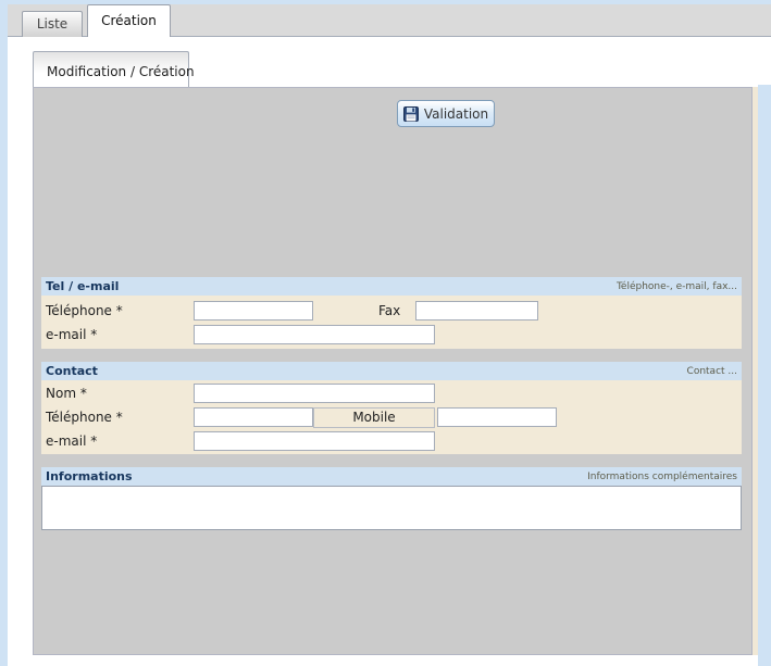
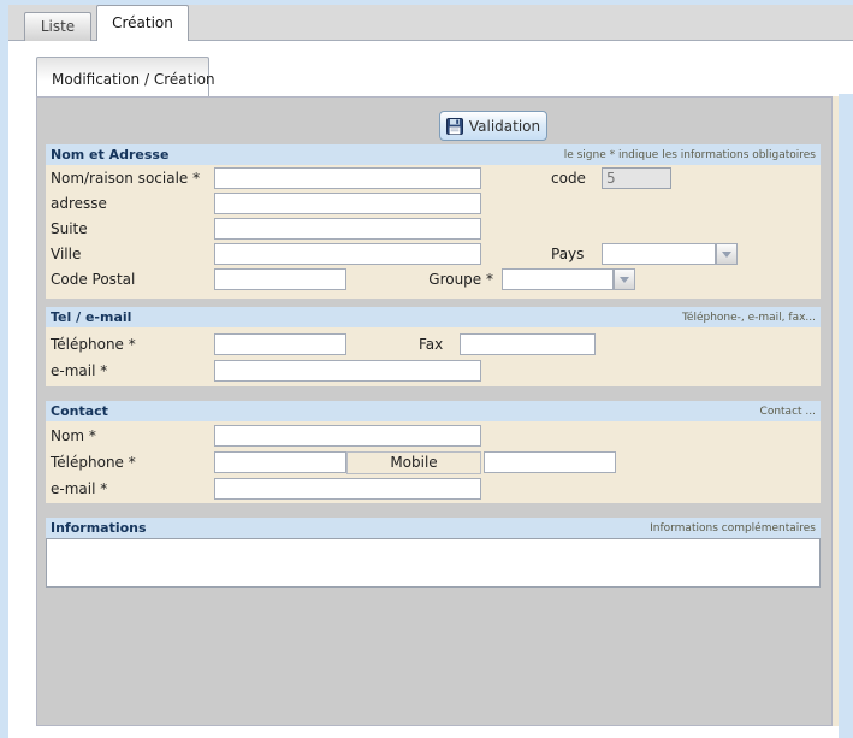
  Liste
  Création
  Modification / Création
  Validation
+ Nom et Adresse
+ le signe * indique les informations obligatoires
+ Nom/raison sociale *
+ code
+ 5
+ adresse
+ Suite
+ Ville
+ Pays
+ Code Postal
+ Groupe *
  Tel / e-mail
  Téléphone-, e-mail, fax...
  Téléphone *
  Fax
  e-mail *
  Contact
  Contact ...
  Nom *
  Téléphone *
  Mobile
  e-mail *
  Informations
  Informations complémentaires
